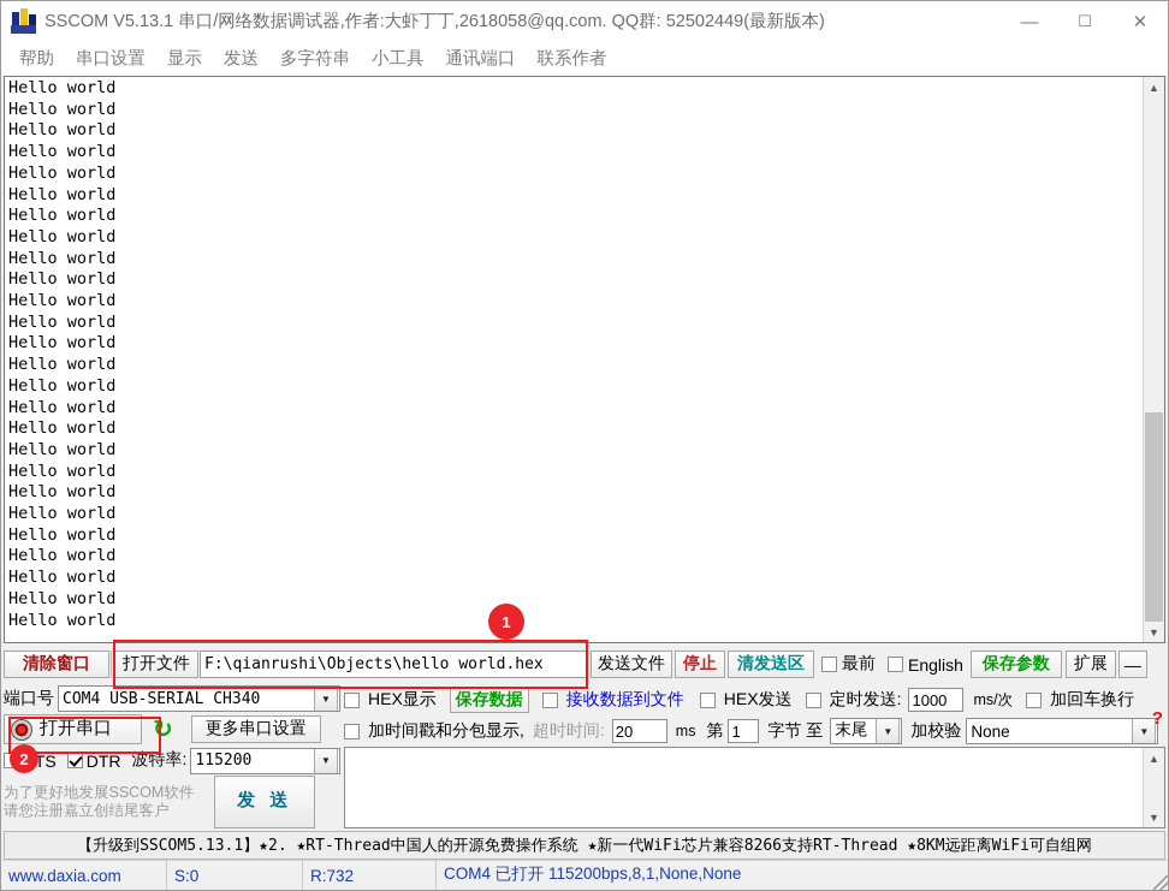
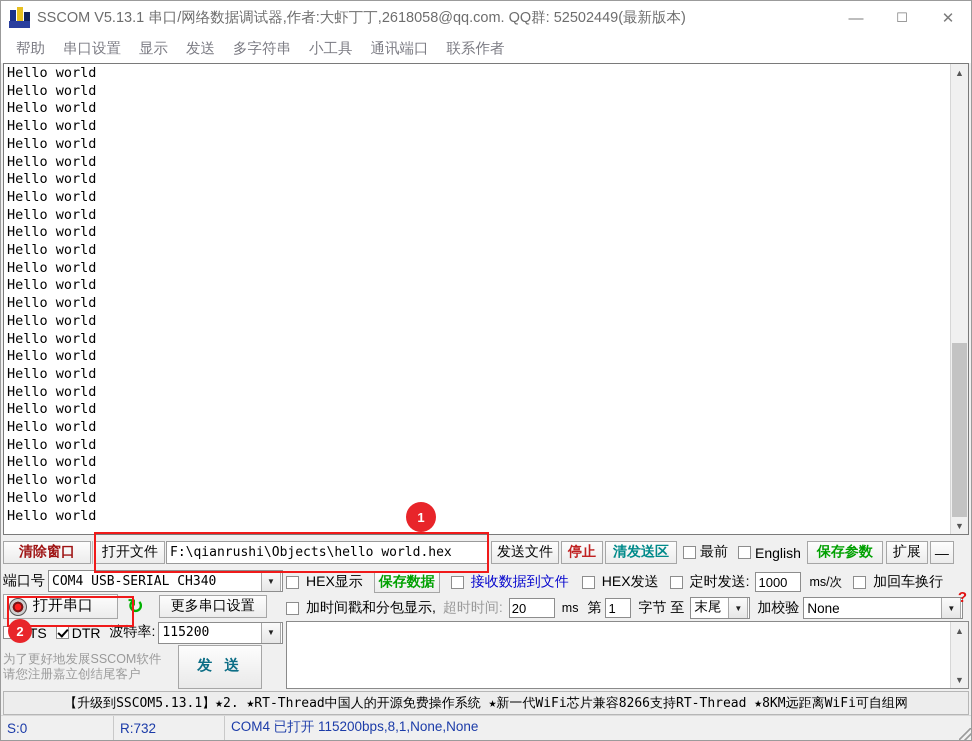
  SSCOM V5.13.1 串口/网络数据调试器,作者:大虾丁丁,2618058@qq.com. QQ群: 52502449(最新版本)
  —
  ☐
  ✕
  帮助
  串口设置
  显示
  发送
  多字符串
  小工具
  通讯端口
  联系作者
  Hello world
  Hello world
  Hello world
  Hello world
  Hello world
  Hello world
  Hello world
  Hello world
  Hello world
  Hello world
  Hello world
  Hello world
  Hello world
  Hello world
  Hello world
  Hello world
  Hello world
  Hello world
  Hello world
  Hello world
  Hello world
  Hello world
  Hello world
  Hello world
  Hello world
  Hello world
  ▲
  ▼
  1
  清除窗口
  打开文件
  F:\qianrushi\Objects\hello world.hex
  发送文件
  停止
  清发送区
  最前
  English
  保存参数
  扩展
  —
  端口号
  COM4 USB-SERIAL CH340
  ▼
  打开串口
  ↻
  更多串口设置
  DTR
  波特率:
  115200
  ▼
  为了更好地发展SSCOM软件
  请您注册嘉立创结尾客户
  发 送
  2
  HEX显示
  保存数据
  接收数据到文件
  HEX发送
  定时发送:
  1000
  ms/次
  加回车换行
  加时间戳和分包显示,
  超时时间:
  20
  ms
  第
  1
  字节 至
  末尾
  ▼
  加校验
  None
  ▼
  ?
  ▲
  ▼
  【升级到SSCOM5.13.1】★2. ★RT-Thread中国人的开源免费操作系统 ★新一代WiFi芯片兼容8266支持RT-Thread ★8KM远距离WiFi可自组网
- www.daxia.com
  S:0
  R:732
  COM4 已打开 115200bps,8,1,None,None
